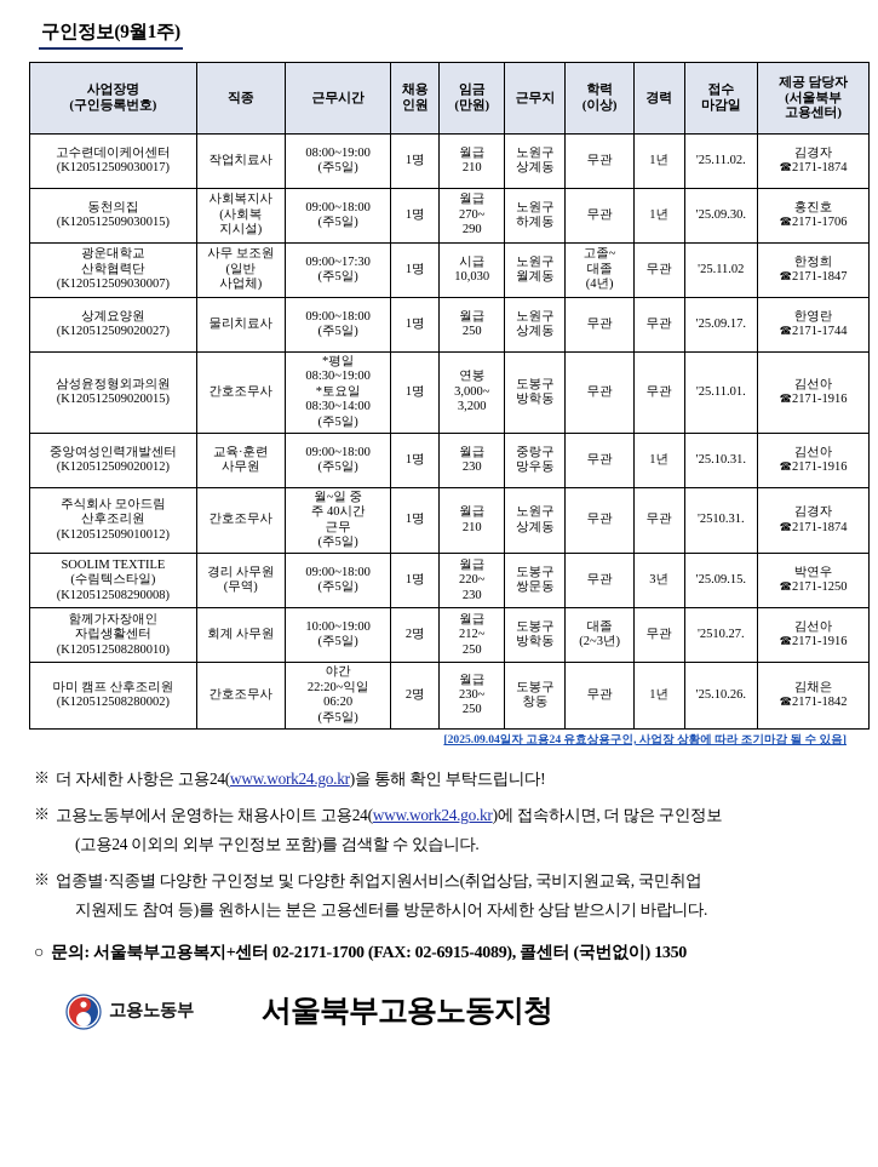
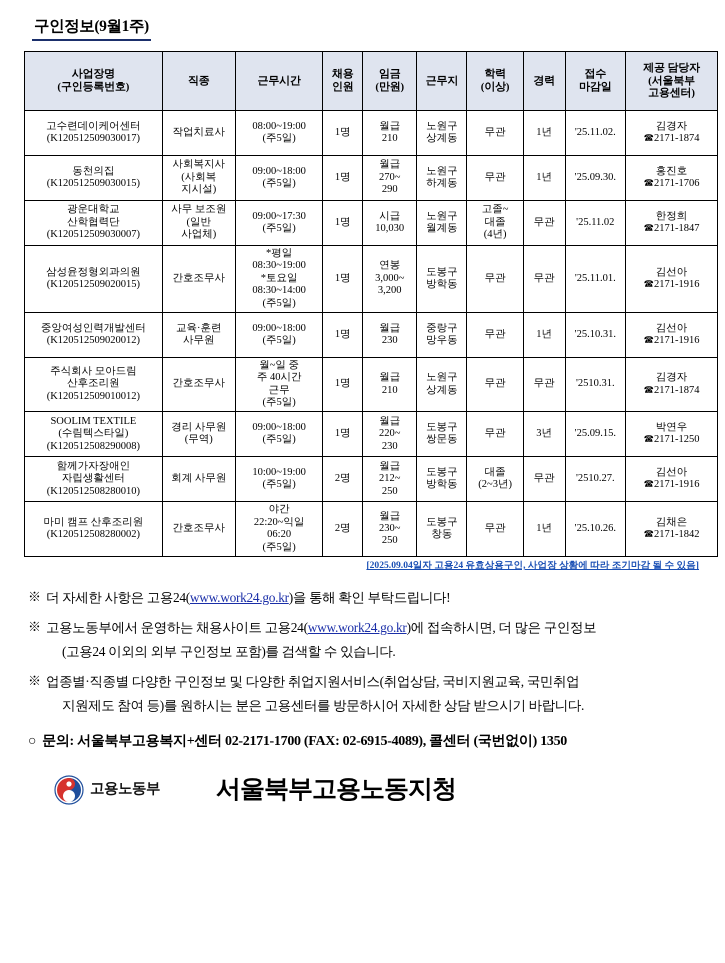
  구인정보(9월1주)
  사업장명 (구인등록번호)	직종	근무시간	채용 인원	임금 (만원)	근무지	학력 (이상)	경력	접수 마감일	제공 담당자 (서울북부 고용센터)
  고수련데이케어센터(K120512509030017)	작업치료사	08:00~19:00(주5일)	1명	월급210	노원구상계동	무관	1년	'25.11.02.	김경자☎2171-1874
  동천의집(K120512509030015)	사회복지사(사회복지시설)	09:00~18:00(주5일)	1명	월급270~290	노원구하계동	무관	1년	'25.09.30.	홍진호☎2171-1706
  광운대학교산학협력단(K120512509030007)	사무 보조원(일반사업체)	09:00~17:30(주5일)	1명	시급10,030	노원구월계동	고졸~대졸(4년)	무관	'25.11.02	한정희☎2171-1847
- 상계요양원(K120512509020027)	물리치료사	09:00~18:00(주5일)	1명	월급250	노원구상계동	무관	무관	'25.09.17.	한영란☎2171-1744
  삼성윤정형외과의원(K120512509020015)	간호조무사	*평일08:30~19:00*토요일08:30~14:00(주5일)	1명	연봉3,000~3,200	도봉구방학동	무관	무관	'25.11.01.	김선아☎2171-1916
  중앙여성인력개발센터(K120512509020012)	교육·훈련사무원	09:00~18:00(주5일)	1명	월급230	중랑구망우동	무관	1년	'25.10.31.	김선아☎2171-1916
  주식회사 모아드림산후조리원(K120512509010012)	간호조무사	월~일 중주 40시간근무(주5일)	1명	월급210	노원구상계동	무관	무관	'2510.31.	김경자☎2171-1874
  SOOLIM TEXTILE(수림텍스타일)(K120512508290008)	경리 사무원(무역)	09:00~18:00(주5일)	1명	월급220~230	도봉구쌍문동	무관	3년	'25.09.15.	박연우☎2171-1250
  함께가자장애인자립생활센터(K120512508280010)	회계 사무원	10:00~19:00(주5일)	2명	월급212~250	도봉구방학동	대졸(2~3년)	무관	'2510.27.	김선아☎2171-1916
  마미 캠프 산후조리원(K120512508280002)	간호조무사	야간22:20~익일06:20(주5일)	2명	월급230~250	도봉구창동	무관	1년	'25.10.26.	김채은☎2171-1842
  [2025.09.04일자 고용24 유효상용구인, 사업장 상황에 따라 조기마감 될 수 있음]
  ※
  더 자세한 사항은 고용24(www.work24.go.kr)을 통해 확인 부탁드립니다!
  ※
  고용노동부에서 운영하는 채용사이트 고용24(www.work24.go.kr)에 접속하시면, 더 많은 구인정보
  (고용24 이외의 외부 구인정보 포함)를 검색할 수 있습니다.
  ※
  업종별·직종별 다양한 구인정보 및 다양한 취업지원서비스(취업상담, 국비지원교육, 국민취업
  지원제도 참여 등)를 원하시는 분은 고용센터를 방문하시어 자세한 상담 받으시기 바랍니다.
  ○ 문의: 서울북부고용복지+센터 02-2171-1700 (FAX: 02-6915-4089), 콜센터 (국번없이) 1350
  고용노동부
  서울북부고용노동지청
